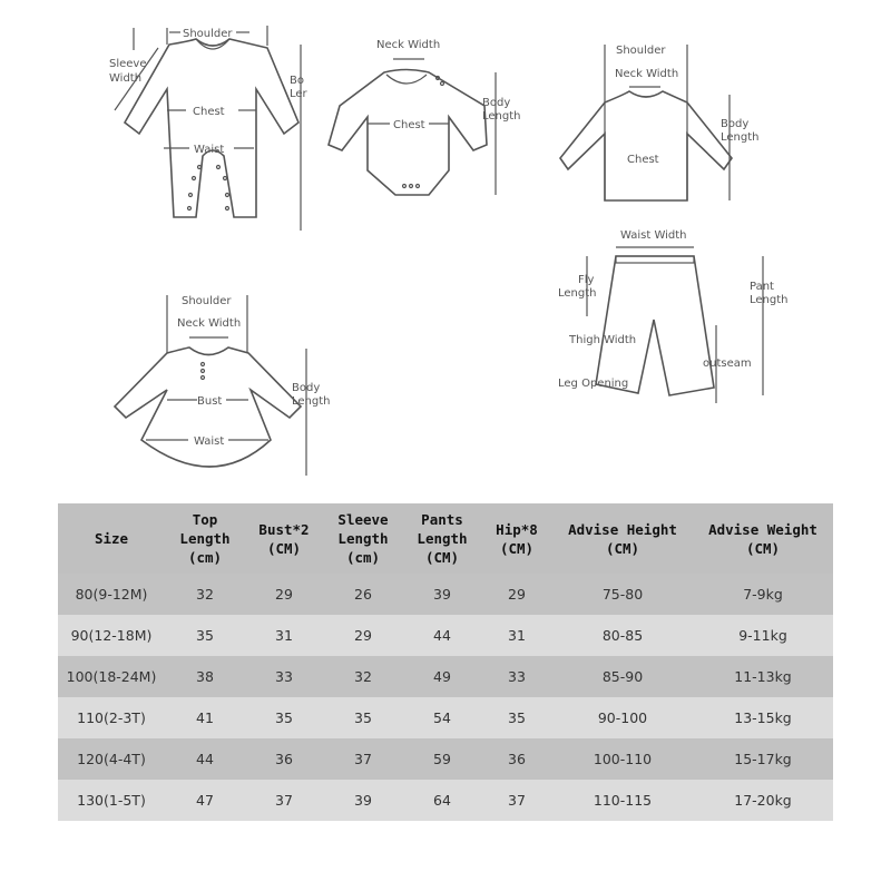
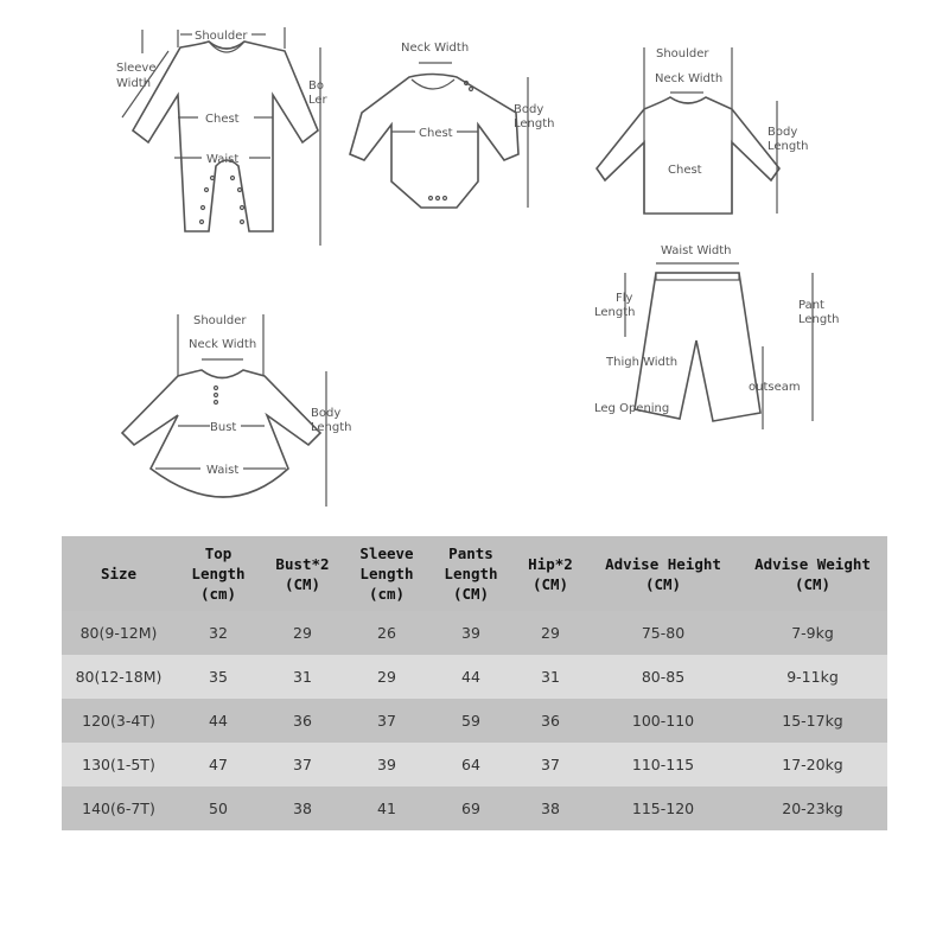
  Shoulder
  Sleeve
  Width
  Bo
  Ler
  Chest
  Waist
  Neck Width
  Body
  Length
  Chest
  Shoulder
  Neck Width
  Body
  Length
  Chest
  Waist Width
  Fly
  Length
  Pant
  Length
  Thigh Width
  outseam
  Leg Opening
  Shoulder
  Neck Width
  Body
  Length
  Bust
  Waist
- Size	TopLength(cm)	Bust*2(CM)	SleeveLength(cm)	PantsLength(CM)	Hip*8(CM)	Advise Height(CM)	Advise Weight(CM)
+ Size	TopLength(cm)	Bust*2(CM)	SleeveLength(cm)	PantsLength(CM)	Hip*2(CM)	Advise Height(CM)	Advise Weight(CM)
  80(9-12M)	32	29	26	39	29	75-80	7-9kg
- 90(12-18M)	35	31	29	44	31	80-85	9-11kg
+ 80(12-18M)	35	31	29	44	31	80-85	9-11kg
- 100(18-24M)	38	33	32	49	33	85-90	11-13kg
- 110(2-3T)	41	35	35	54	35	90-100	13-15kg
- 120(4-4T)	44	36	37	59	36	100-110	15-17kg
+ 120(3-4T)	44	36	37	59	36	100-110	15-17kg
  130(1-5T)	47	37	39	64	37	110-115	17-20kg
+ 140(6-7T)	50	38	41	69	38	115-120	20-23kg
